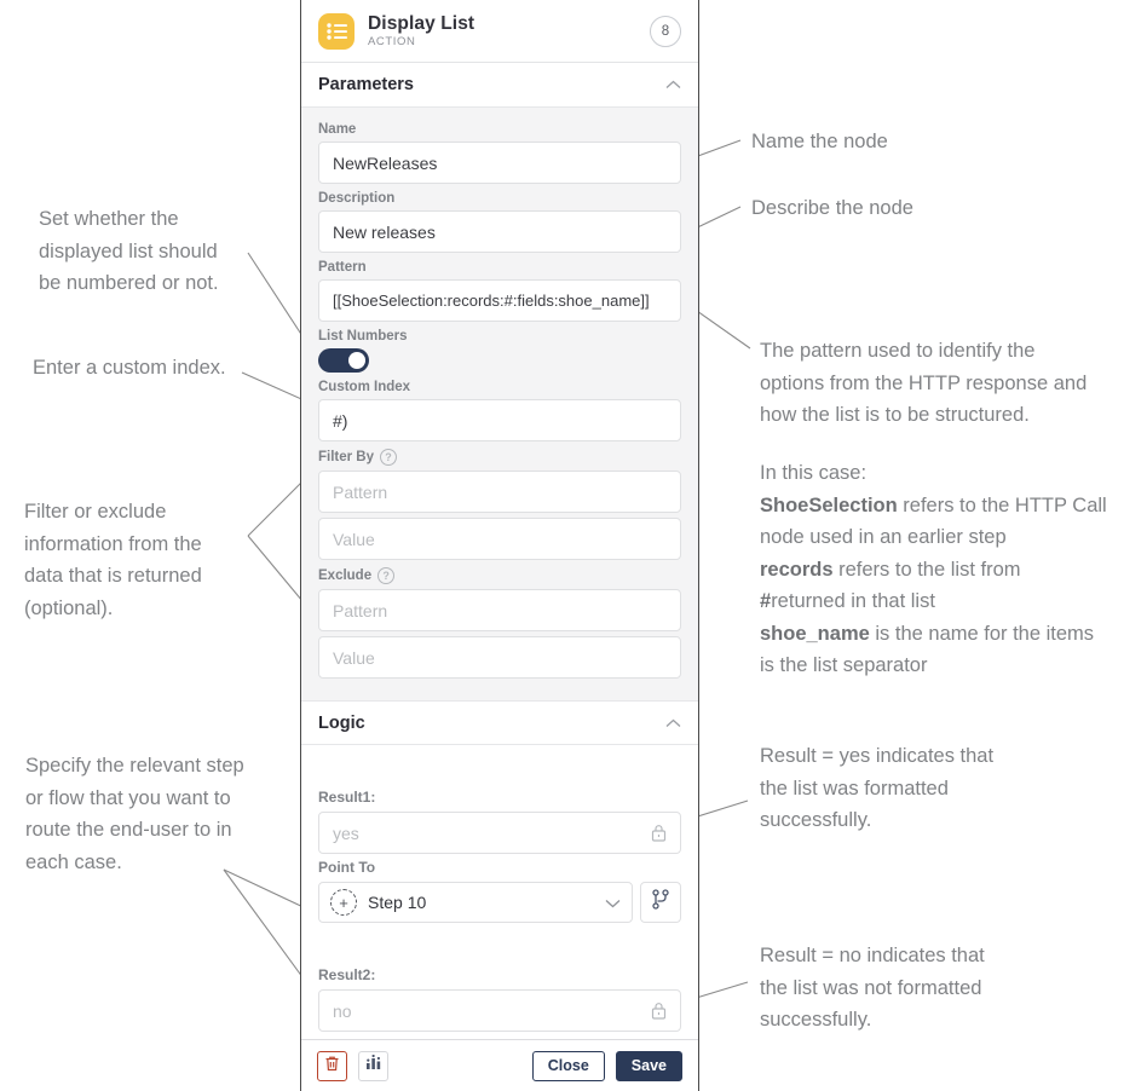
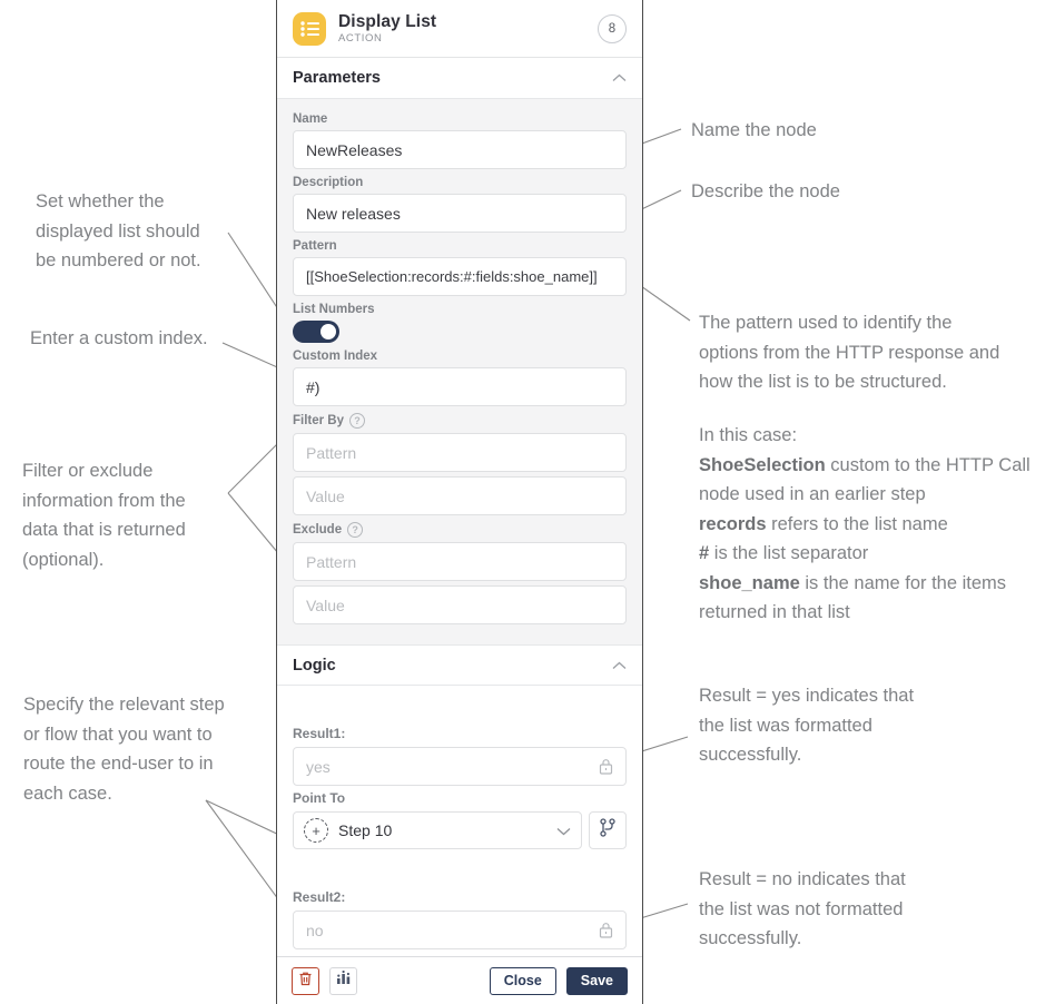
  Set whether the
  displayed list should
  be numbered or not.
  Enter a custom index.
  Filter or exclude
  information from the
  data that is returned
  (optional).
  Specify the relevant step
  or flow that you want to
  route the end-user to in
  each case.
  Name the node
  Describe the node
  The pattern used to identify the
  options from the HTTP response and
  how the list is to be structured.
  In this case:
- ShoeSelection refers to the HTTP Call
+ ShoeSelection custom to the HTTP Call
  node used in an earlier step
- records refers to the list from
+ records refers to the list name
- #returned in that list
+ # is the list separator
  shoe_name is the name for the items
- is the list separator
+ returned in that list
  Result = yes indicates that
  the list was formatted
  successfully.
  Result = no indicates that
  the list was not formatted
  successfully.
  Display List
  ACTION
  8
  Parameters
  Name
  NewReleases
  Description
  New releases
  Pattern
  [[ShoeSelection:records:#:fields:shoe_name]]
  List Numbers
  Custom Index
  #)
  Filter By
  ?
  Pattern
  Value
  Exclude
  ?
  Pattern
  Value
  Logic
  Result1:
  yes
  Point To
  +
  Step 10
  Result2:
  no
  Close
  Save
